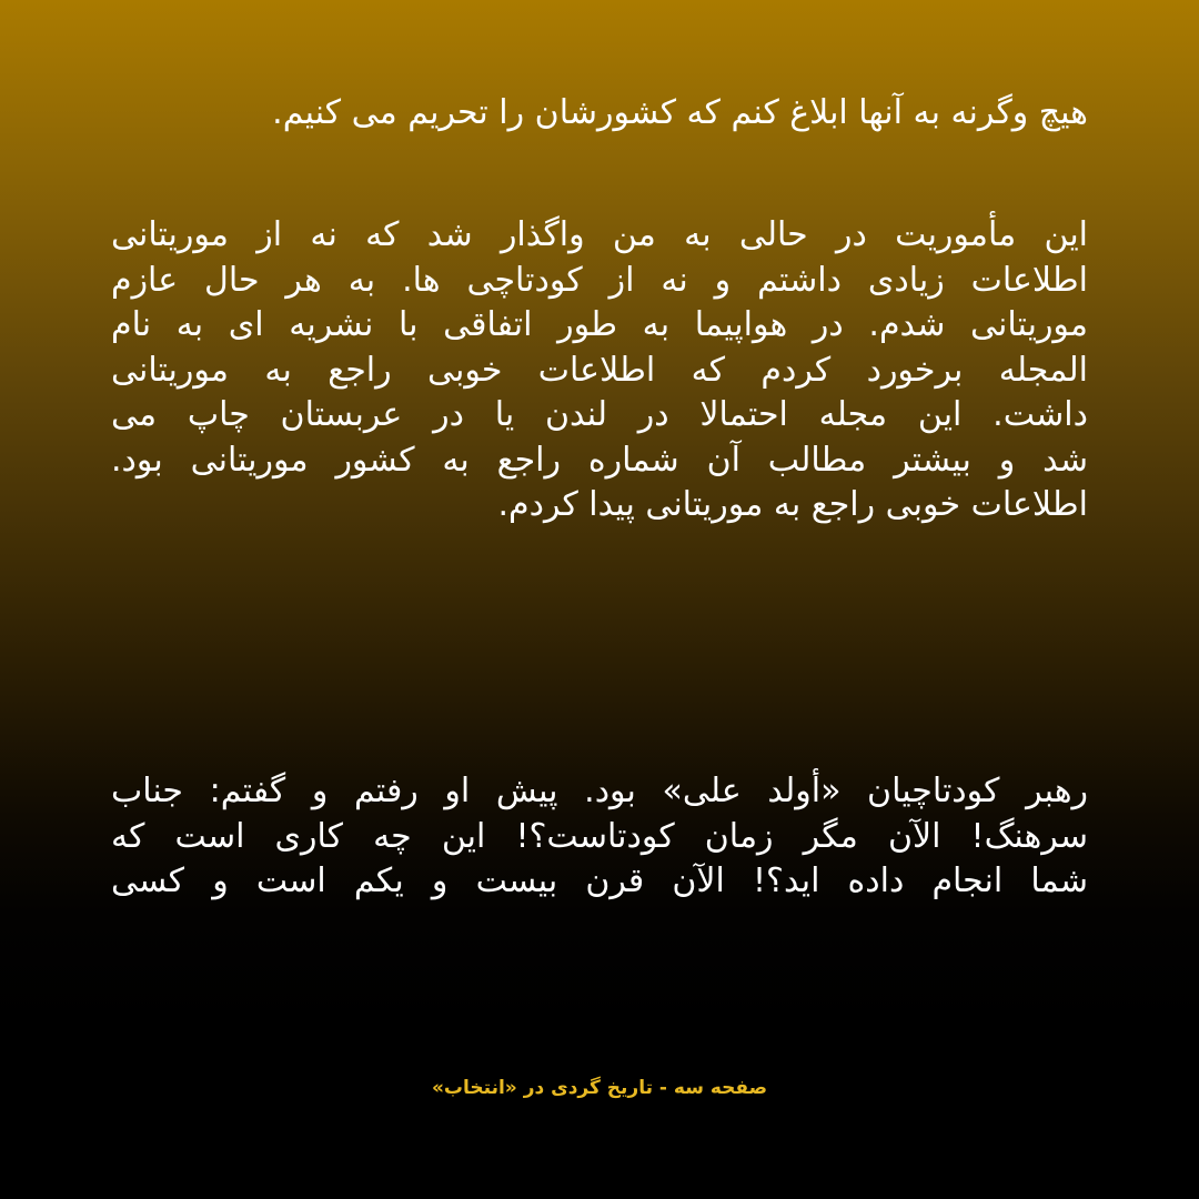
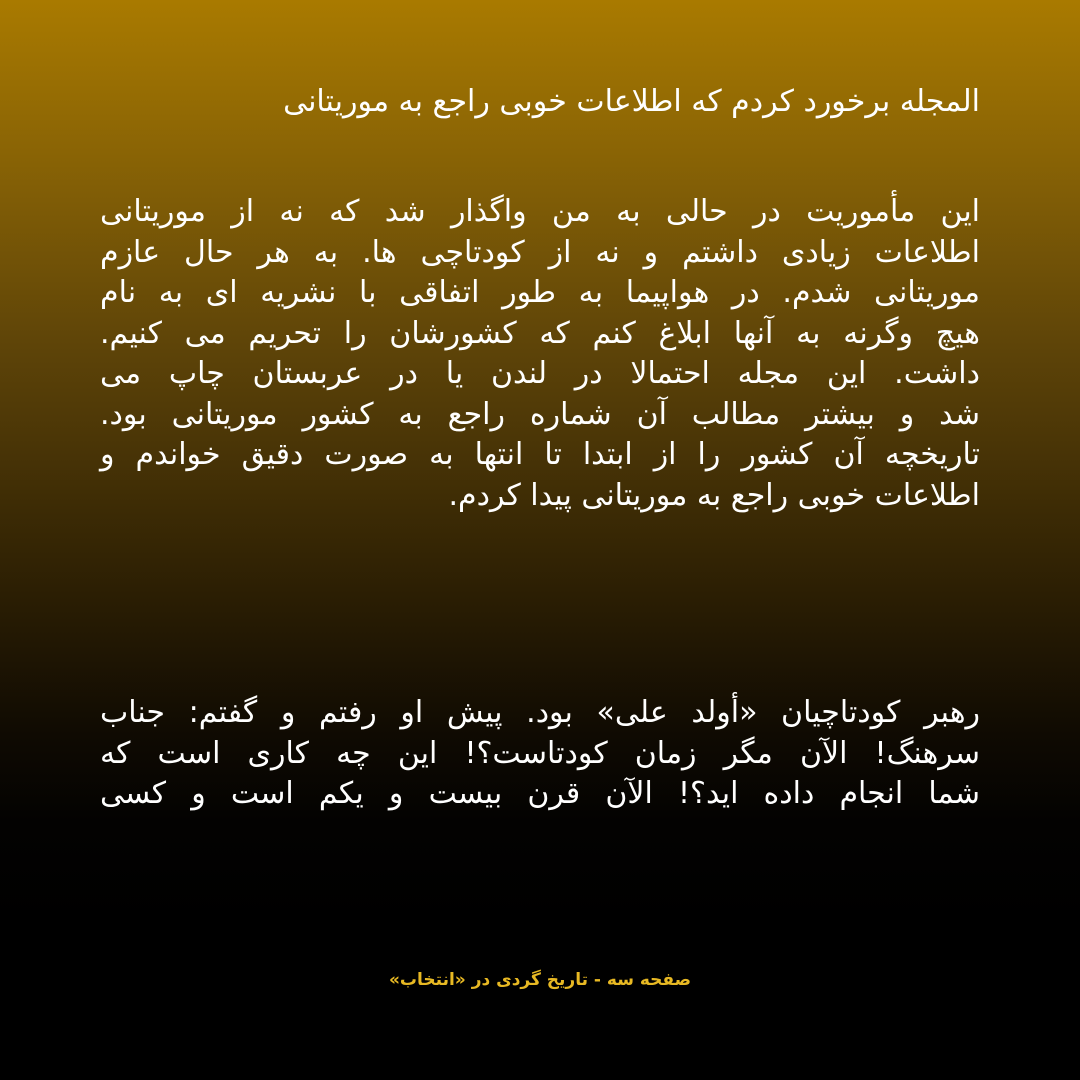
- هیچ وگرنه به آنها ابلاغ کنم که کشورشان را تحریم می کنیم.
+ المجله برخورد کردم که اطلاعات خوبی راجع به موریتانی
  این مأموریت در حالی به من واگذار شد که نه از موریتانی
  اطلاعات زیادی داشتم و نه از کودتاچی ها. به هر حال عازم
  موریتانی شدم. در هواپیما به طور اتفاقی با نشریه ای به نام
- المجله برخورد کردم که اطلاعات خوبی راجع به موریتانی
+ هیچ وگرنه به آنها ابلاغ کنم که کشورشان را تحریم می کنیم.
  داشت. این مجله احتمالا در لندن یا در عربستان چاپ می
  شد و بیشتر مطالب آن شماره راجع به کشور موریتانی بود.
+ تاریخچه آن کشور را از ابتدا تا انتها به صورت دقیق خواندم و
  اطلاعات خوبی راجع به موریتانی پیدا کردم.
  رهبر کودتاچیان «أولد علی» بود. پیش او رفتم و گفتم: جناب
  سرهنگ! الآن مگر زمان کودتاست؟! این چه کاری است که
  شما انجام داده اید؟! الآن قرن بیست و یکم است و کسی
  صفحه سه - تاریخ گردی در «انتخاب»
